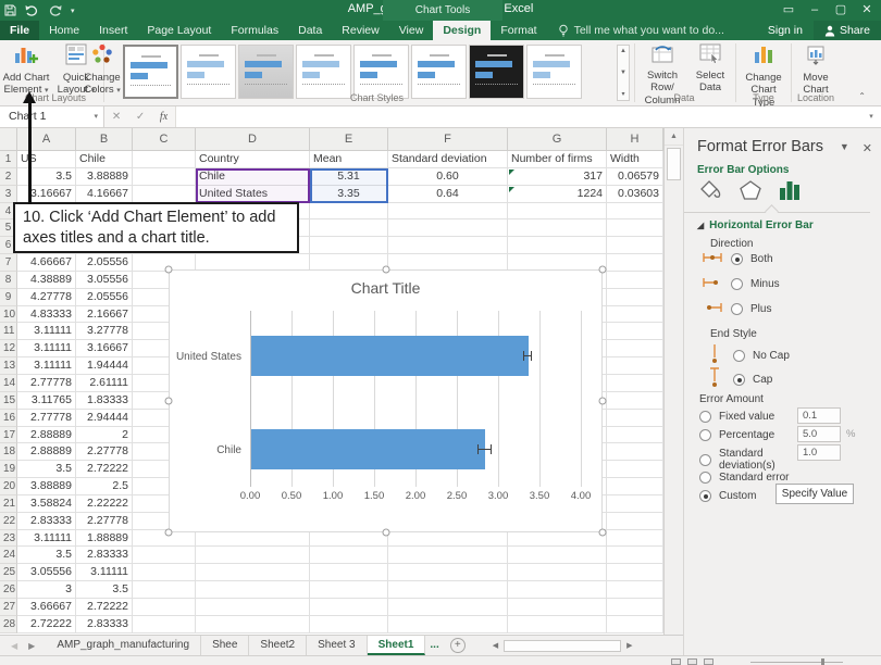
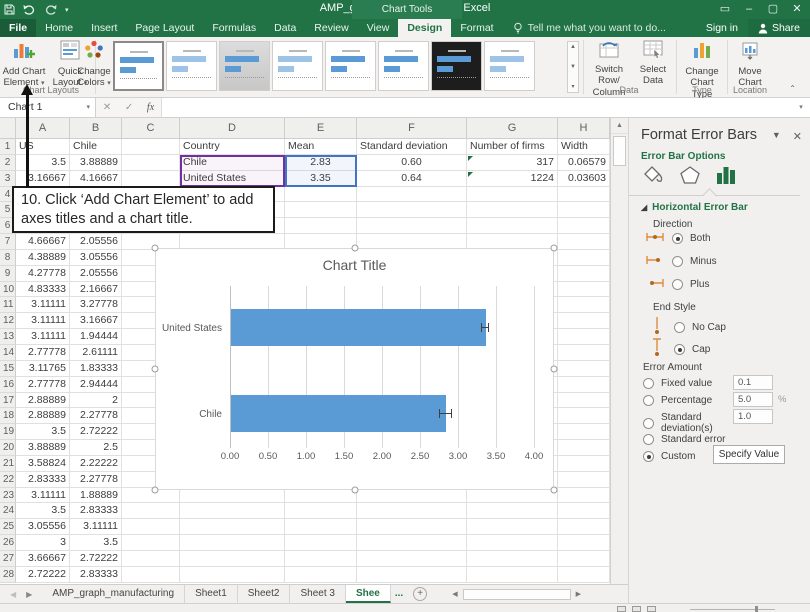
  Chart Tools
  ▭
  –
  ▢
  ✕
  File
  Home
  Insert
  Page Layout
  Formulas
  Data
  Review
  View
  Design
  Format
  Tell me what you want to do...
  Sign in
  Share
  Add Chart Element
  Quick Layout
  Change Colors
  Chart Layouts
- Chart Styles
  Switch Row/ Column
  Select Data
  Change Chart Type
  Move Chart
  Data
  Type
  Location
  ⌃
  Chart 1
  ✕
  ✓
  fx
  A
  B
  C
  D
  E
  F
  G
  H
  1
  US
  Chile
  Country
  Mean
  Standard deviation
  Number of firms
  Width
  2
  3.5
  3.88889
  Chile
- 5.31
+ 2.83
  0.60
  317
  0.06579
  3
  3.16667
  4.16667
  United States
  3.35
  0.64
  1224
  0.03603
  4
  5
  6
  7
  4.66667
  2.05556
  8
  4.38889
  3.05556
  9
  4.27778
  2.05556
  10
  4.83333
  2.16667
  11
  3.11111
  3.27778
  12
  3.11111
  3.16667
  13
  3.11111
  1.94444
  14
  2.77778
  2.61111
  15
  3.11765
  1.83333
  16
  2.77778
  2.94444
  17
  2.88889
  2
  18
  2.88889
  2.27778
  19
  3.5
  2.72222
  20
  3.88889
  2.5
  21
  3.58824
  2.22222
  22
  2.83333
  2.27778
  23
  3.11111
  1.88889
  24
  3.5
  2.83333
  25
  3.05556
  3.11111
  26
  3
  3.5
  27
  3.66667
  2.72222
  28
  2.72222
  2.83333
  Chart Title
  0.00
  0.50
  1.00
  1.50
  2.00
  2.50
  3.00
  3.50
  4.00
  United States
  Chile
  10. Click ‘Add Chart Element’ to add axes titles and a chart title.
  ◀
  ▶
  AMP_graph_manufacturing
- Shee
+ Sheet1
  Sheet2
  Sheet 3
- Sheet1
+ Shee
  ...
  +
  Format Error Bars
  ▼
  ✕
  Error Bar Options
  ◢ Horizontal Error Bar
  Direction
  Both
  Minus
  Plus
  End Style
  No Cap
  Cap
  Error Amount
  Fixed value
  0.1
  Percentage
  5.0
  %
  Standard deviation(s)
  1.0
  Standard error
  Custom
  Specify Value
